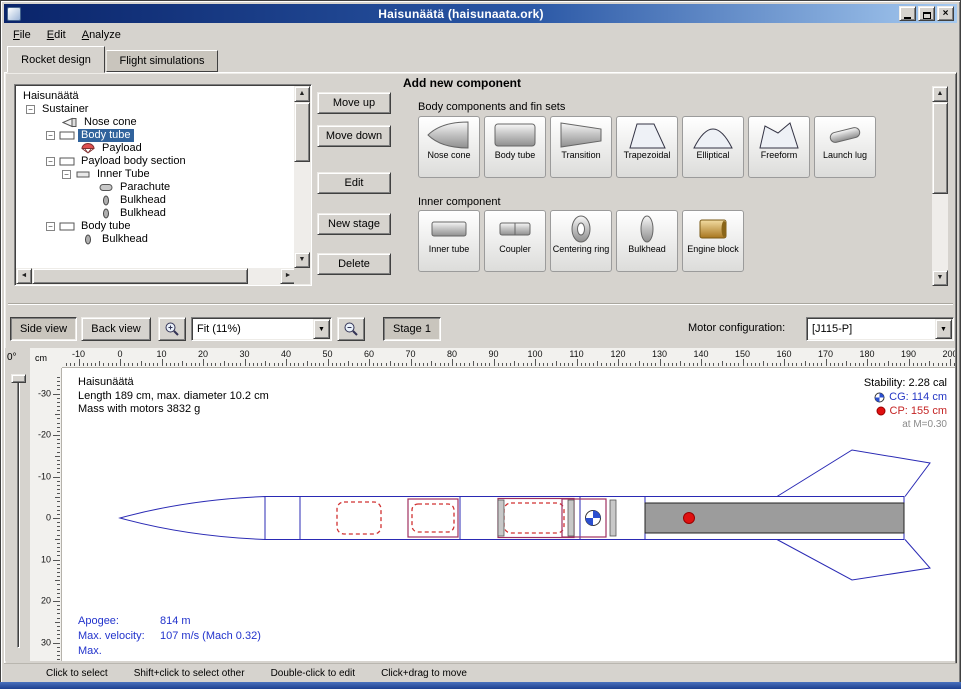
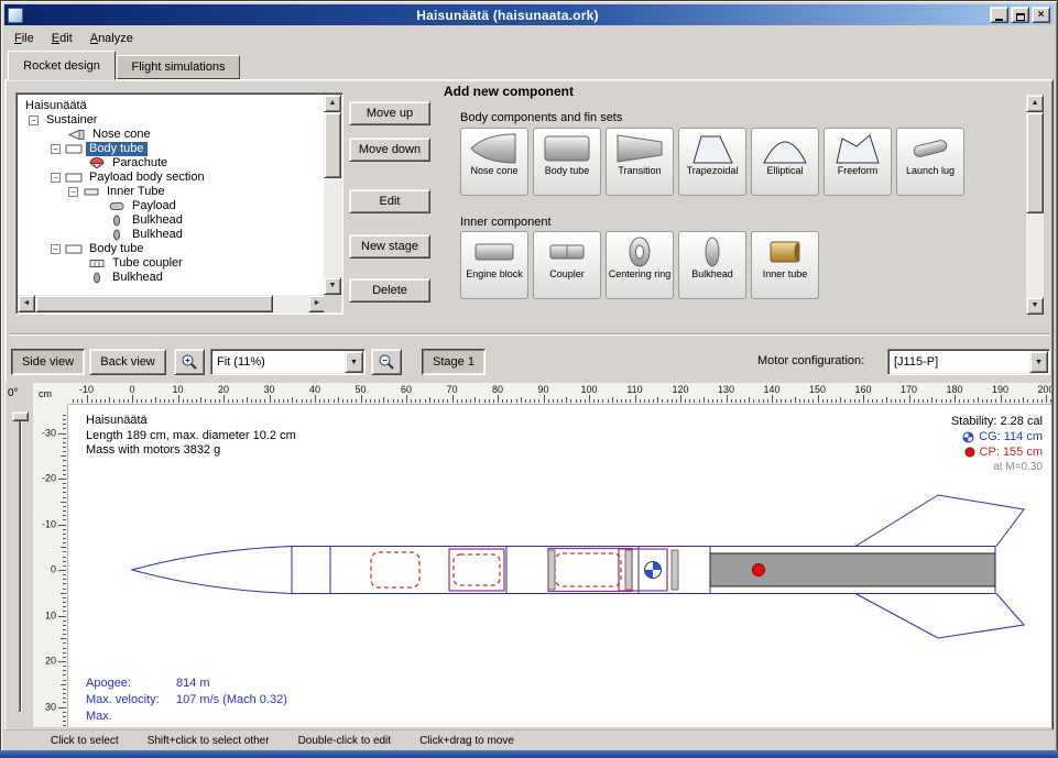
  Haisunäätä (haisunaata.ork)
  ×
  File
  Edit
  Analyze
  Rocket design
  Flight simulations
  Haisunäätä
  −
  Sustainer
  Nose cone
  −
  Body tube
- Payload
+ Parachute
  −
  Payload body section
  −
  Inner Tube
- Parachute
+ Payload
  Bulkhead
  Bulkhead
  −
  Body tube
+ Tube coupler
  Bulkhead
  Move up
  Move down
  Edit
  New stage
  Delete
  Add new component
  Body components and fin sets
  Nose cone
  Body tube
  Transition
  Trapezoidal
  Elliptical
  Freeform
  Launch lug
  Inner component
- Inner tube
+ Engine block
  Coupler
  Centering ring
  Bulkhead
- Engine block
+ Inner tube
  Side view
  Back view
  Fit (11%)
  Stage 1
  Motor configuration:
  [J115-P]
  0°
  cm
  -10
  0
  10
  20
  30
  40
  50
  60
  70
  80
  90
  100
  110
  120
  130
  140
  150
  160
  170
  180
  190
  -30
  -20
  -10
  0
  10
  20
  30
  Haisunäätä
  Length 189 cm, max. diameter 10.2 cm
  Mass with motors 3832 g
  Stability: 2.28 cal
  CG: 114 cm
  CP: 155 cm
  at M=0.30
  Apogee: 814 m
  Max. velocity: 107 m/s (Mach 0.32)
  Click to select
  Shift+click to select other
  Double-click to edit
  Click+drag to move
